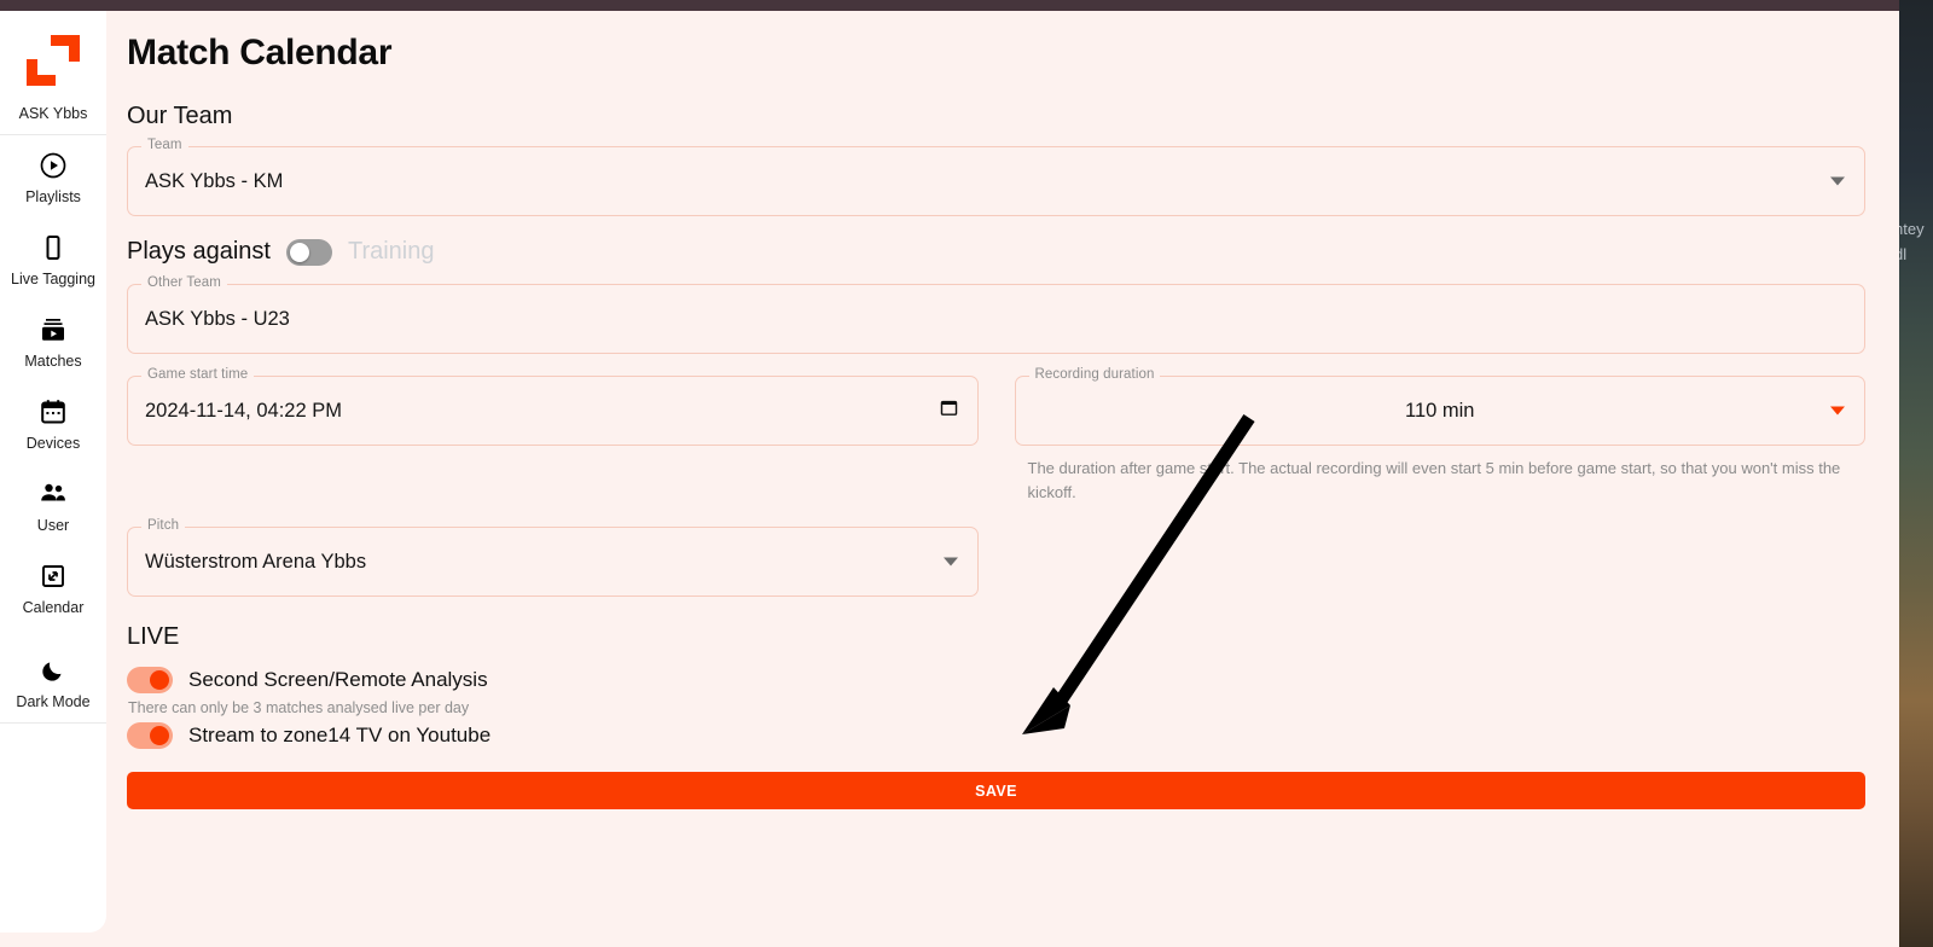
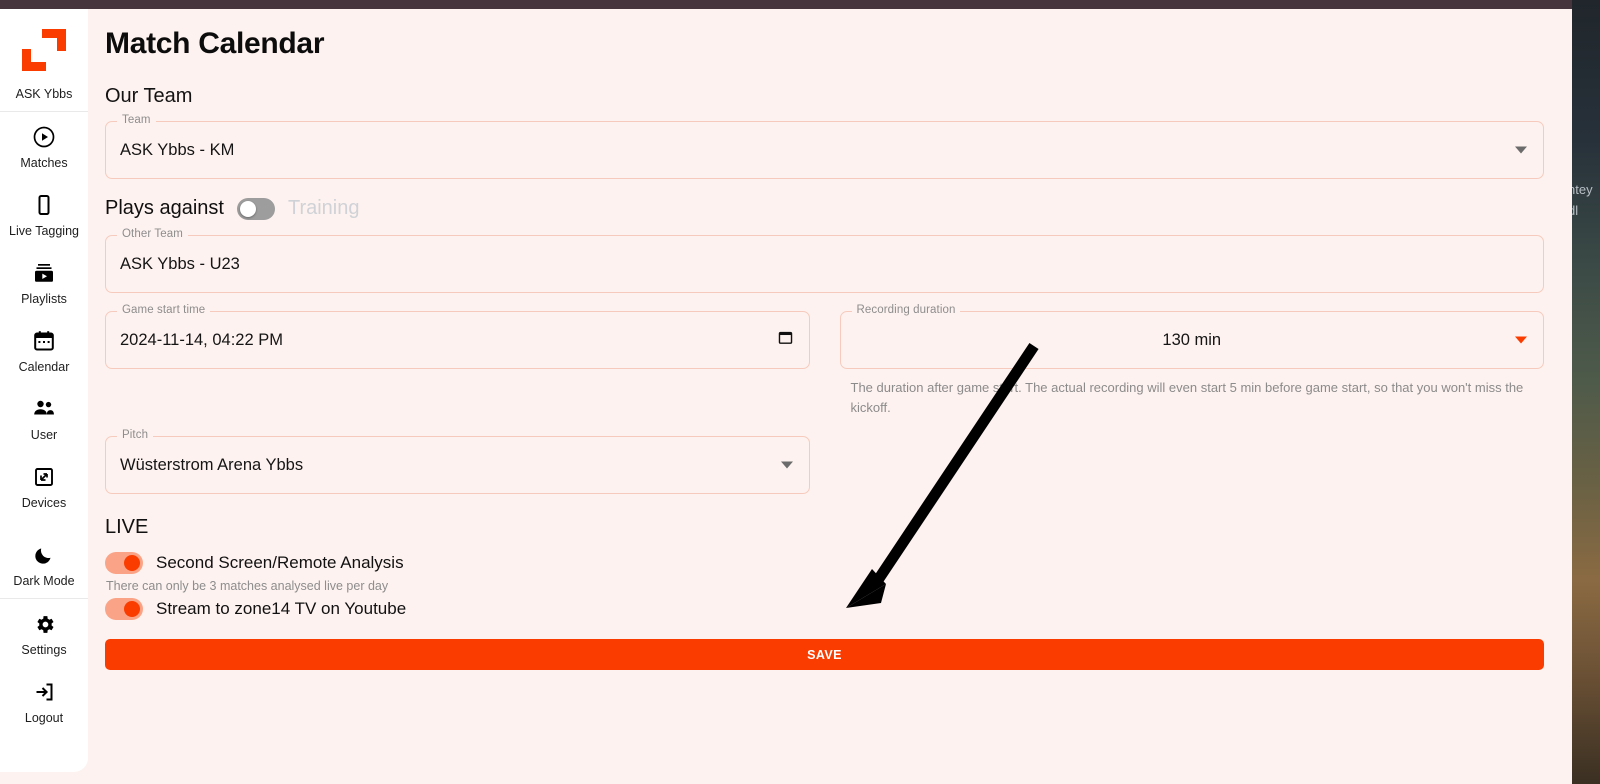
  ASK Ybbs
- Playlists
+ Matches
  Live Tagging
- Matches
+ Playlists
- Devices
+ Calendar
  User
- Calendar
+ Devices
  Dark Mode
+ Settings
+ Logout
  Match Calendar
  Our Team
  Team
  ASK Ybbs - KM
  Plays against
  Training
  Other Team
  ASK Ybbs - U23
  Game start time
  2024-11-14, 04:22 PM
  Recording duration
- 110 min
+ 130 min
  The duration after game st. The actual recording will even start 5 min before game start, so that you won't miss the kickoff.
  Pitch
  Wüsterstrom Arena Ybbs
  LIVE
  Second Screen/Remote Analysis
  There can only be 3 matches analysed live per day
  Stream to zone14 TV on Youtube
  SAVE
